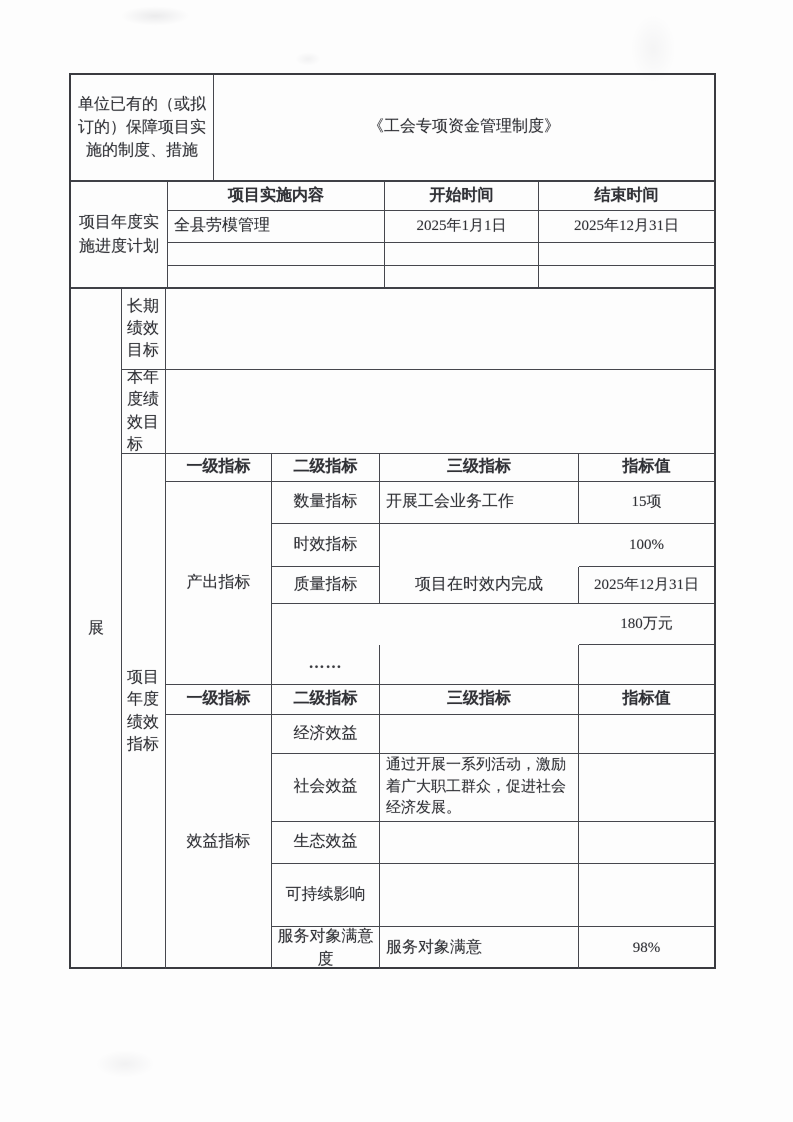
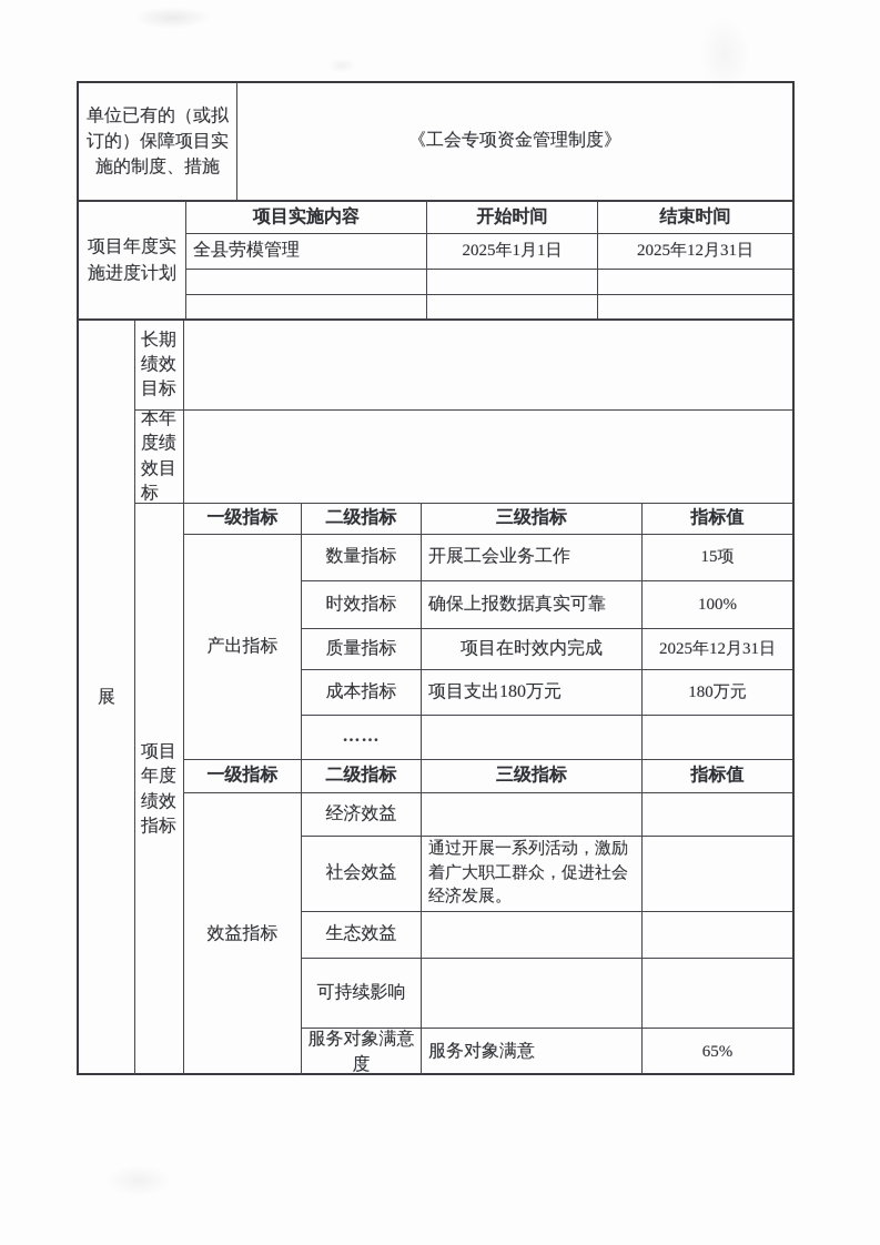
  单位已有的（或拟订的）保障项目实施的制度、措施
  《工会专项资金管理制度》
  项目年度实施进度计划
  项目实施内容
  开始时间
  结束时间
  全县劳模管理
  2025年1月1日
  2025年12月31日
  展
  长期绩效目标
  本年度绩效目标
  项目年度绩效指标
  一级指标
  二级指标
  三级指标
  指标值
  产出指标
  数量指标
  开展工会业务工作
  15项
  时效指标
+ 确保上报数据真实可靠
  100%
  质量指标
  项目在时效内完成
  2025年12月31日
+ 成本指标
+ 项目支出180万元
  180万元
  ……
  一级指标
  二级指标
  三级指标
  指标值
  效益指标
  经济效益
  社会效益
  通过开展一系列活动，激励着广大职工群众，促进社会经济发展。
  生态效益
  可持续影响
  服务对象满意度
  服务对象满意
- 98%
+ 65%
